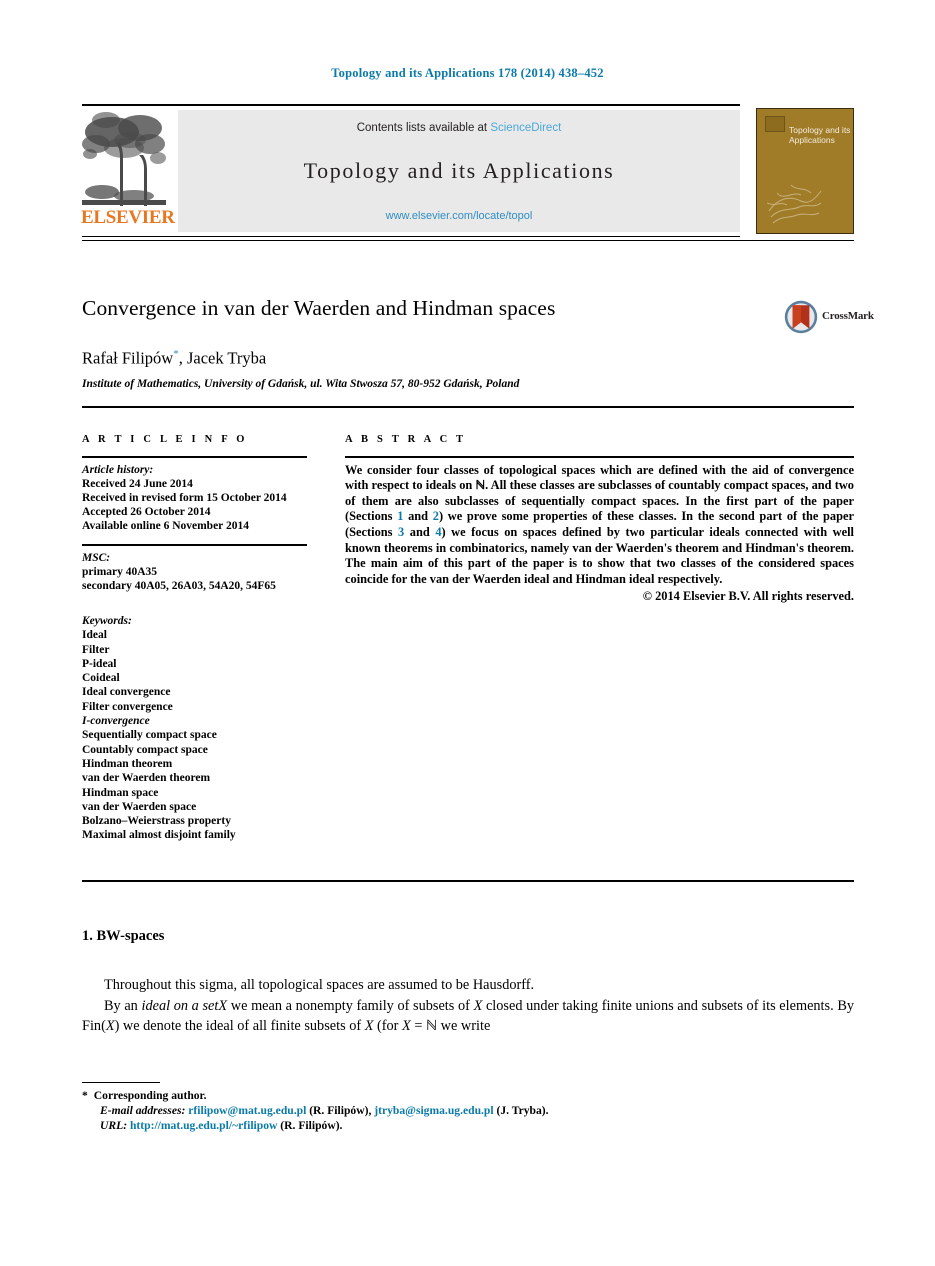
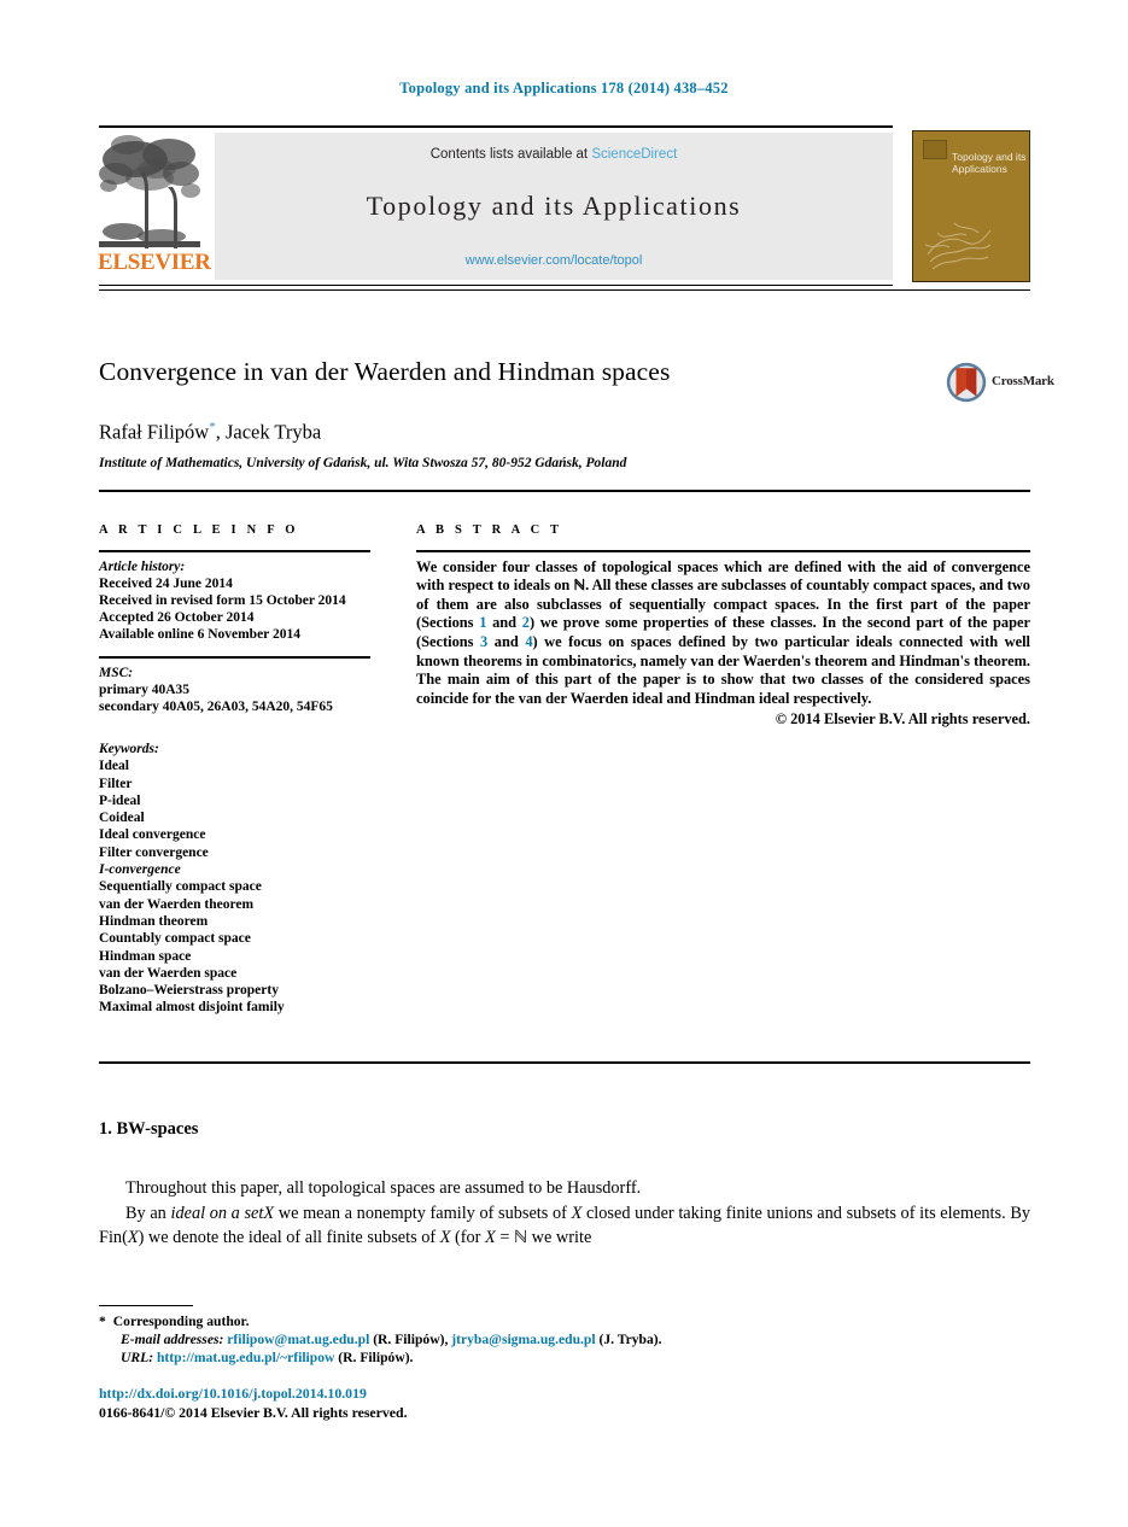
  Topology and its Applications 178 (2014) 438–452
  ELSEVIER
  Contents lists available at ScienceDirect
  Topology and its Applications
  www.elsevier.com/locate/topol
  Topology and its Applications
  Convergence in van der Waerden and Hindman spaces
  CrossMark
  Rafał Filipów*, Jacek Tryba
  Institute of Mathematics, University of Gdańsk, ul. Wita Stwosza 57, 80-952 Gdańsk, Poland
  A R T I C L E I N F O
  Article history:
  Received 24 June 2014
  Received in revised form 15 October 2014
  Accepted 26 October 2014
  Available online 6 November 2014
  MSC:
  primary 40A35
  secondary 40A05, 26A03, 54A20, 54F65
  Keywords:
  Ideal
  Filter
  P-ideal
  Coideal
  Ideal convergence
  Filter convergence
  I-convergence
  Sequentially compact space
- Countably compact space
+ van der Waerden theorem
  Hindman theorem
- van der Waerden theorem
+ Countably compact space
  Hindman space
  van der Waerden space
  Bolzano–Weierstrass property
  Maximal almost disjoint family
  A B S T R A C T
  We consider four classes of topological spaces which are defined with the aid of convergence with respect to ideals on ℕ. All these classes are subclasses of countably compact spaces, and two of them are also subclasses of sequentially compact spaces. In the first part of the paper (Sections 1 and 2) we prove some properties of these classes. In the second part of the paper (Sections 3 and 4) we focus on spaces defined by two particular ideals connected with well known theorems in combinatorics, namely van der Waerden's theorem and Hindman's theorem. The main aim of this part of the paper is to show that two classes of the considered spaces coincide for the van der Waerden ideal and Hindman ideal respectively.
  © 2014 Elsevier B.V. All rights reserved.
  1. BW-spaces
- Throughout this sigma, all topological spaces are assumed to be Hausdorff.
+ Throughout this paper, all topological spaces are assumed to be Hausdorff.
  By an ideal on a setX we mean a nonempty family of subsets of X closed under taking finite unions and subsets of its elements. By Fin(X) we denote the ideal of all finite subsets of X (for X = ℕ we write
  * Corresponding author.
  E-mail addresses: rfilipow@mat.ug.edu.pl (R. Filipów), jtryba@sigma.ug.edu.pl (J. Tryba).
  URL: http://mat.ug.edu.pl/~rfilipow (R. Filipów).
+ http://dx.doi.org/10.1016/j.topol.2014.10.019
+ 0166-8641/© 2014 Elsevier B.V. All rights reserved.
